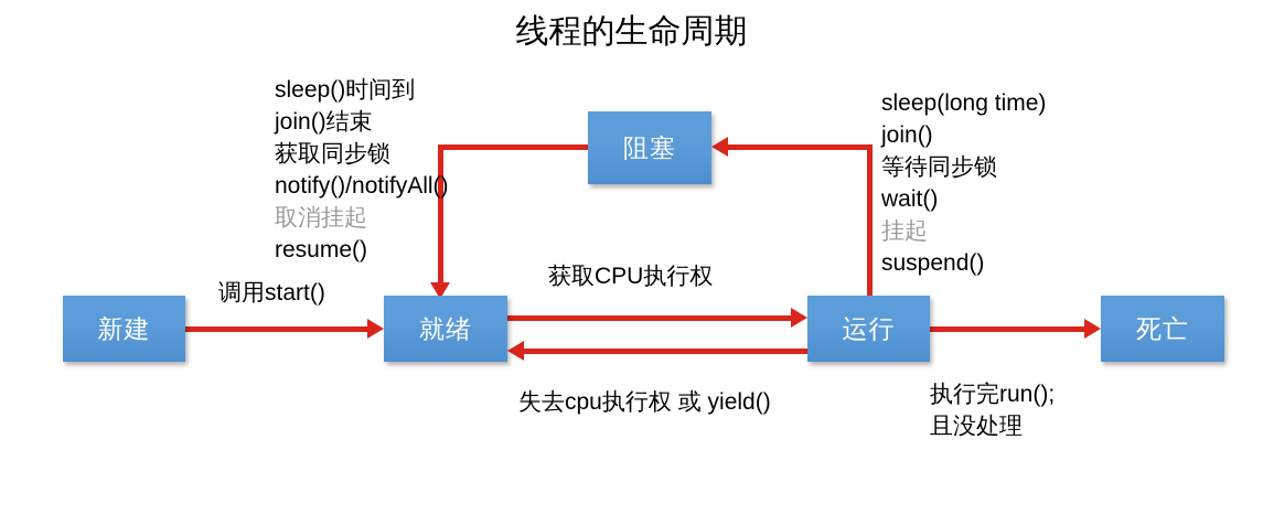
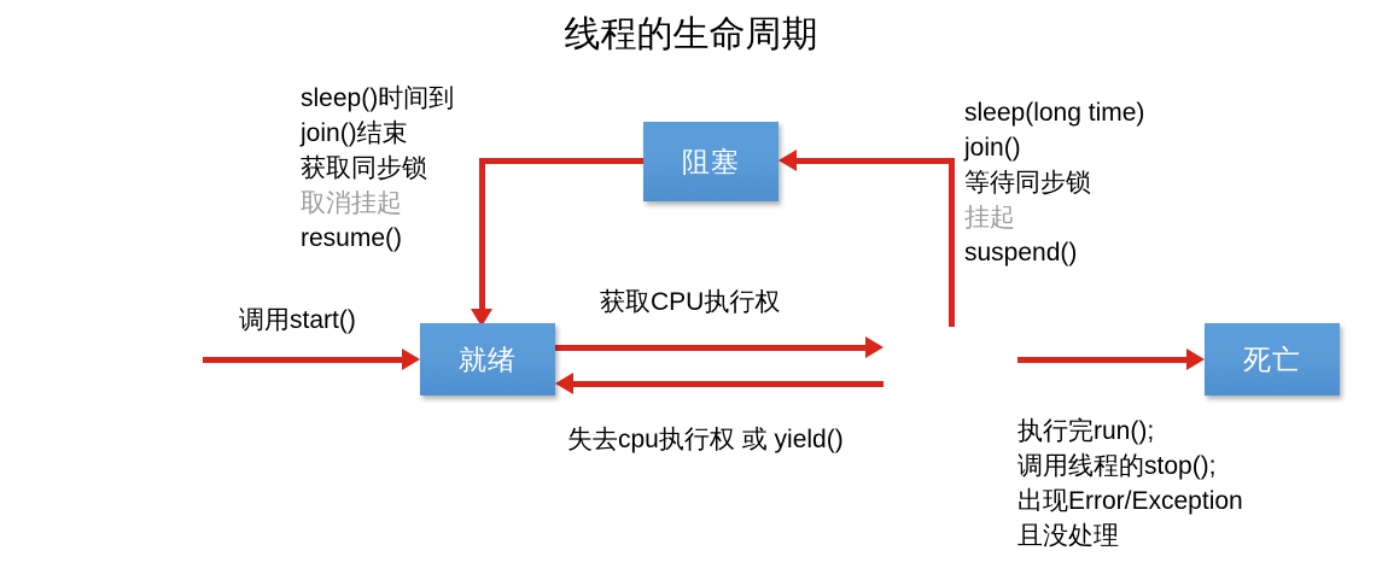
  线程的生命周期
- 新建
  就绪
- 运行
  死亡
  阻塞
  调用start()
  获取CPU执行权
  失去cpu执行权 或 yield()
  sleep()时间到
  join()结束
  获取同步锁
- notify()/notifyAll()
  取消挂起
  resume()
  sleep(long time)
  join()
  等待同步锁
- wait()
  挂起
  suspend()
  执行完run();
+ 调用线程的stop();
+ 出现Error/Exception
  且没处理
